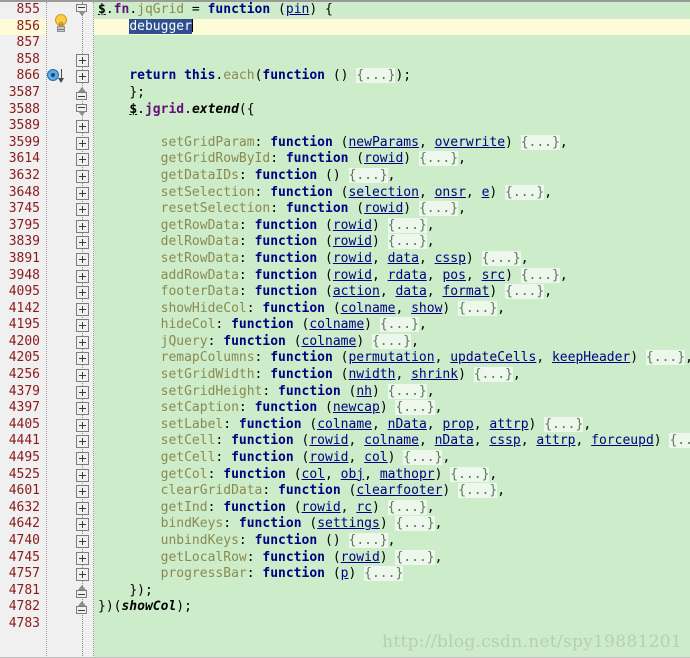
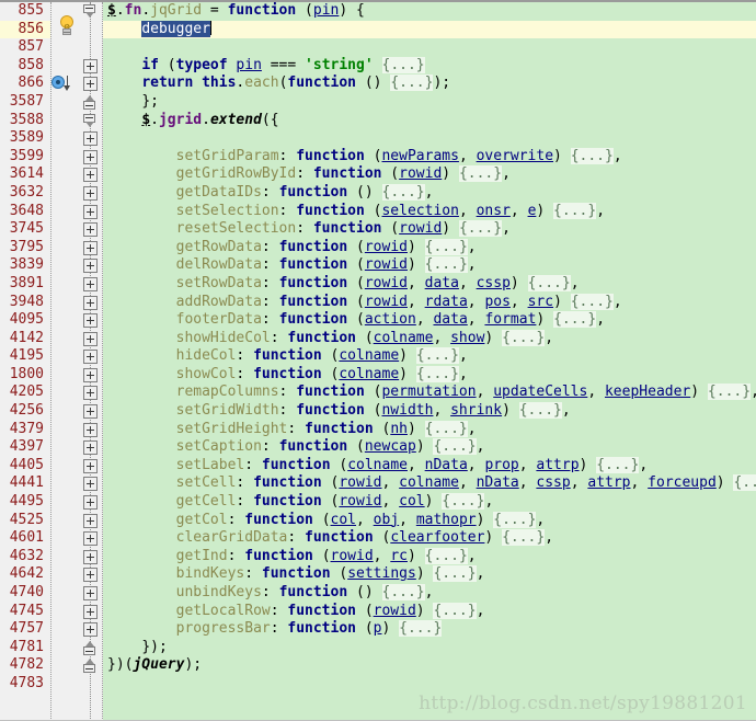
  855
  $.fn.jqGrid = function (pin) {
  856
  ⚙
  debugger
  857
  858
+ if (typeof pin === 'string' {...}
  866
  return this.each(function () {...});
  3587
  };
  3588
  $.jgrid.extend({
  3589
  3599
  setGridParam: function (newParams, overwrite) {...},
  3614
  getGridRowById: function (rowid) {...},
  3632
  getDataIDs: function () {...},
  3648
  setSelection: function (selection, onsr, e) {...},
  3745
  resetSelection: function (rowid) {...},
  3795
  getRowData: function (rowid) {...},
  3839
  delRowData: function (rowid) {...},
  3891
  setRowData: function (rowid, data, cssp) {...},
  3948
  addRowData: function (rowid, rdata, pos, src) {...},
  4095
  footerData: function (action, data, format) {...},
  4142
  showHideCol: function (colname, show) {...},
  4195
  hideCol: function (colname) {...},
- 4200
+ 1800
- jQuery: function (colname) {...},
+ showCol: function (colname) {...},
  4205
  remapColumns: function (permutation, updateCells, keepHeader) {...},
  4256
  setGridWidth: function (nwidth, shrink) {...},
  4379
  setGridHeight: function (nh) {...},
  4397
  setCaption: function (newcap) {...},
  4405
  setLabel: function (colname, nData, prop, attrp) {...},
  4441
  setCell: function (rowid, colname, nData, cssp, attrp, forceupd) {..
  4495
  getCell: function (rowid, col) {...},
  4525
  getCol: function (col, obj, mathopr) {...},
  4601
  clearGridData: function (clearfooter) {...},
  4632
  getInd: function (rowid, rc) {...},
  4642
  bindKeys: function (settings) {...},
  4740
  unbindKeys: function () {...},
  4745
  getLocalRow: function (rowid) {...},
  4757
  progressBar: function (p) {...}
  4781
  });
  4782
- })(showCol);
+ })(jQuery);
  4783
  http://blog.csdn.net/spy19881201
